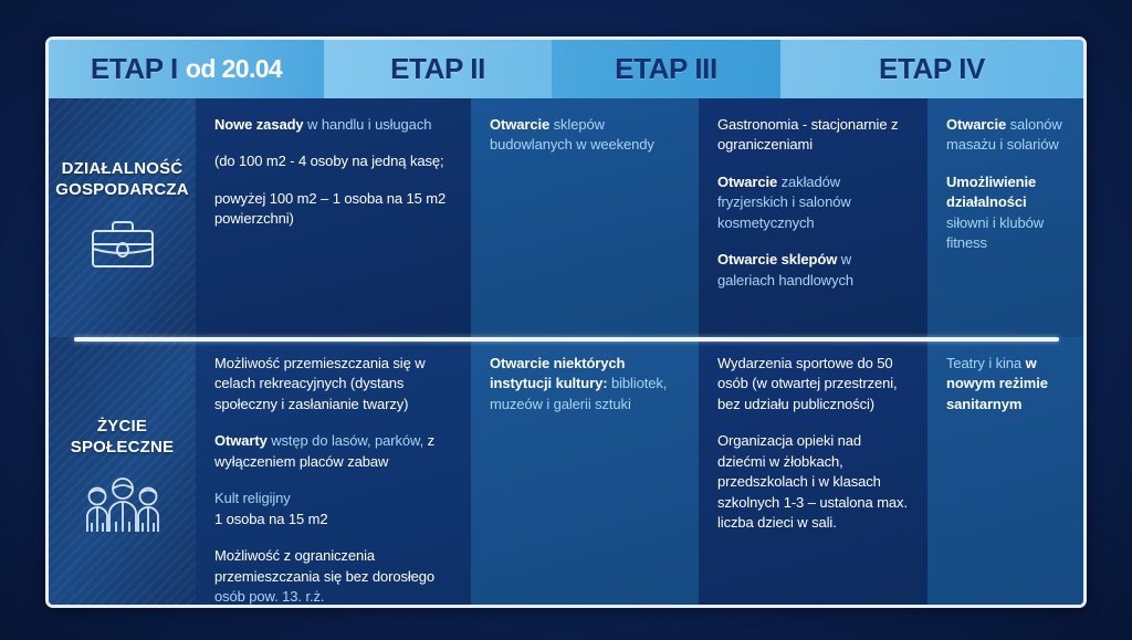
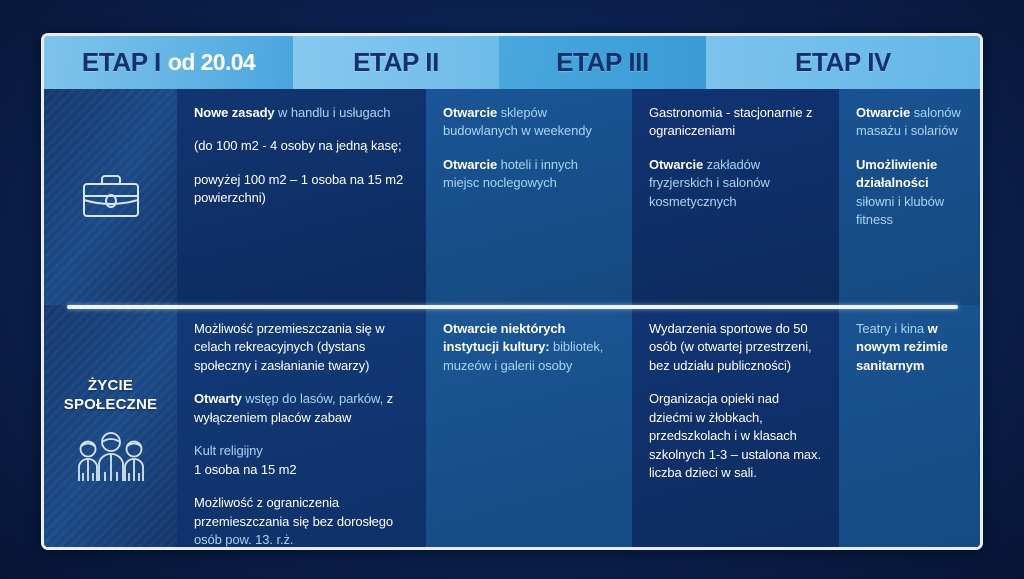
  ETAP I
  od 20.04
  ETAP II
  ETAP III
  ETAP IV
- DZIAŁALNOŚĆ
- GOSPODARCZA
  Nowe zasady w handlu i usługach
  (do 100 m2 - 4 osoby na jedną kasę;
  powyżej 100 m2 – 1 osoba na 15 m2 powierzchni)
  Otwarcie sklepów budowlanych w weekendy
+ Otwarcie hoteli i innych miejsc noclegowych
  Gastronomia - stacjonarnie z ograniczeniami
  Otwarcie zakładów fryzjerskich i salonów kosmetycznych
- Otwarcie sklepów w galeriach handlowych
  Otwarcie salonów masażu i solariów
  Umożliwienie działalności siłowni i klubów fitness
  ŻYCIE
  SPOŁECZNE
  Możliwość przemieszczania się w celach rekreacyjnych (dystans społeczny i zasłanianie twarzy)
  Otwarty wstęp do lasów, parków, z wyłączeniem placów zabaw
  Kult religijny
  1 osoba na 15 m2
  Możliwość z ograniczenia przemieszczania się bez dorosłego osób pow. 13. r.ż.
- Otwarcie niektórych instytucji kultury: bibliotek, muzeów i galerii sztuki
+ Otwarcie niektórych instytucji kultury: bibliotek, muzeów i galerii osoby
  Wydarzenia sportowe do 50 osób (w otwartej przestrzeni, bez udziału publiczności)
  Organizacja opieki nad dziećmi w żłobkach, przedszkolach i w klasach szkolnych 1-3 – ustalona max. liczba dzieci w sali.
  Teatry i kina w nowym reżimie sanitarnym
